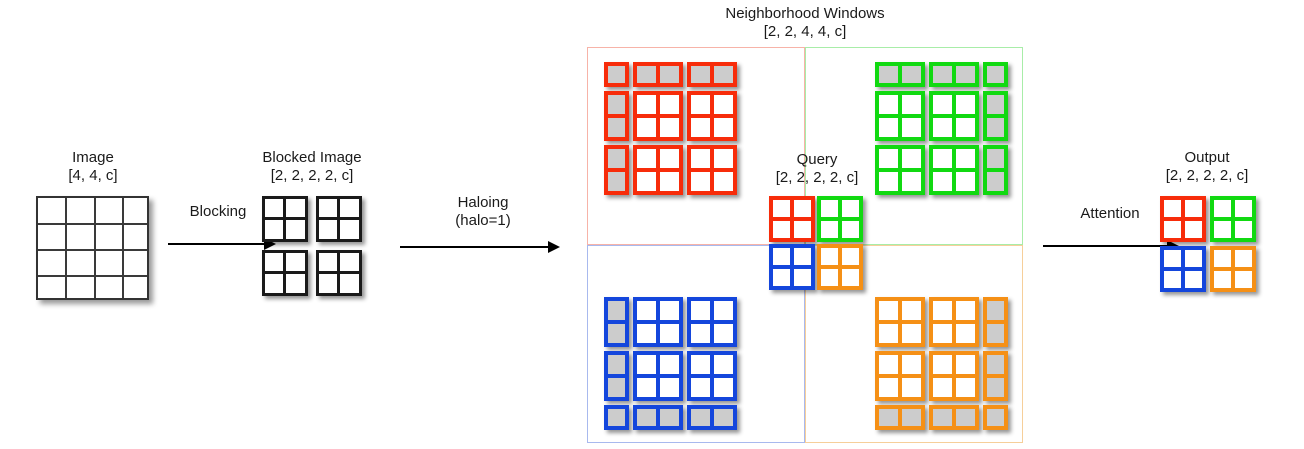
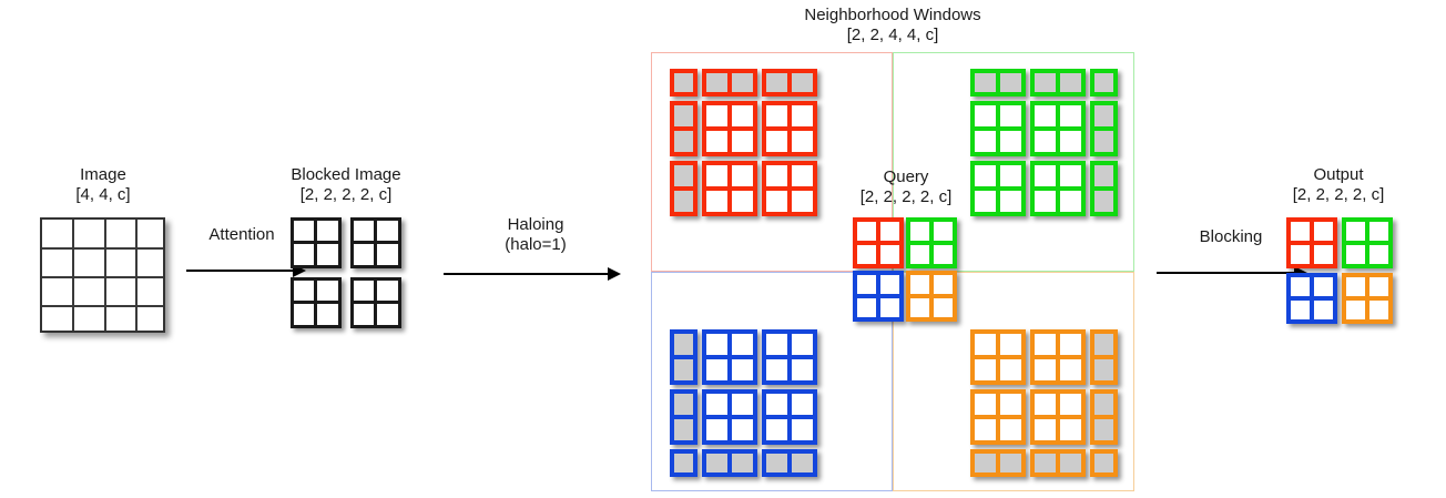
  Image
  [4, 4, c]
- Blocking
+ Attention
  Blocked Image
  [2, 2, 2, 2, c]
  Haloing
  (halo=1)
  Neighborhood Windows
  [2, 2, 4, 4, c]
  Query
  [2, 2, 2, 2, c]
- Attention
+ Blocking
  Output
  [2, 2, 2, 2, c]
